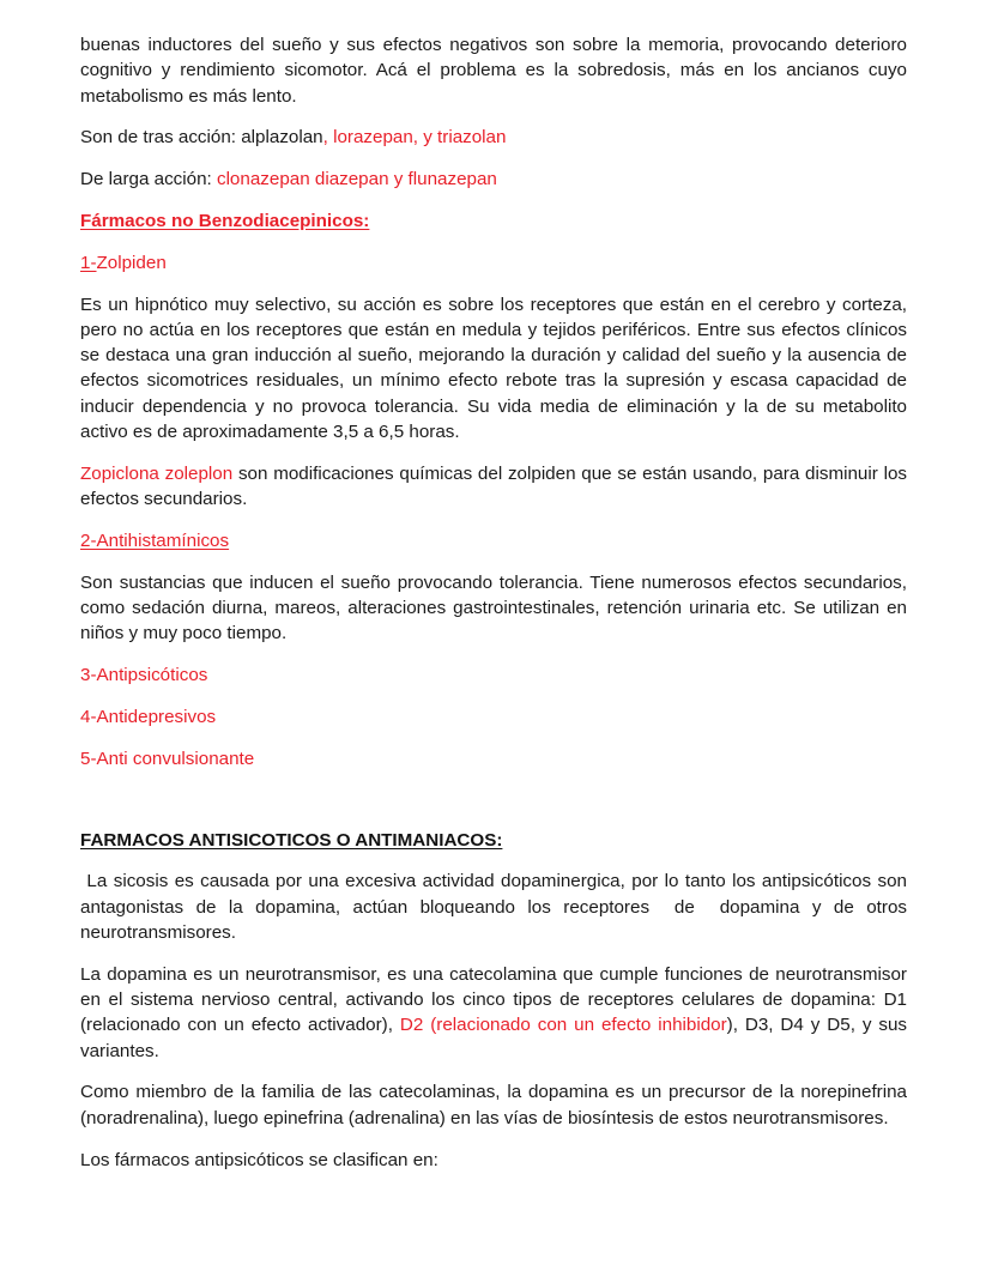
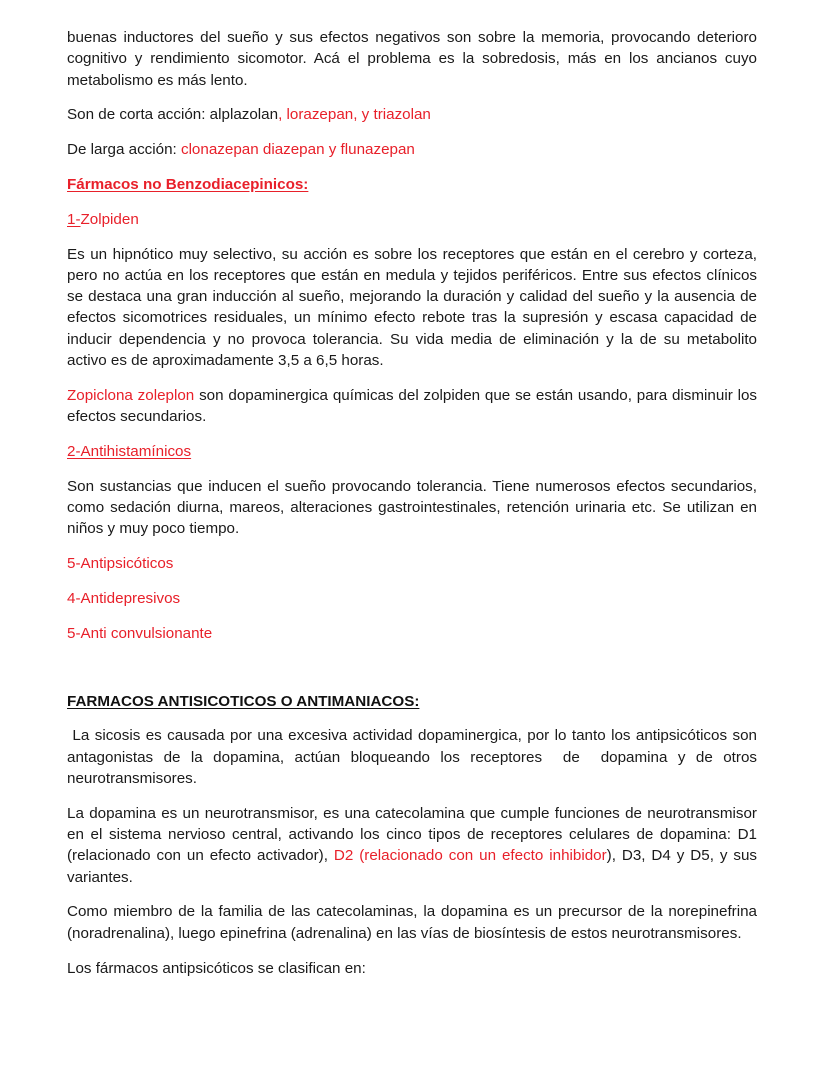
  buenas inductores del sueño y sus efectos negativos son sobre la memoria, provocando deterioro cognitivo y rendimiento sicomotor. Acá el problema es la sobredosis, más en los ancianos cuyo metabolismo es más lento.
- Son de tras acción: alplazolan, lorazepan, y triazolan
+ Son de corta acción: alplazolan, lorazepan, y triazolan
  De larga acción: clonazepan diazepan y flunazepan
  Fármacos no Benzodiacepinicos:
  1-Zolpiden
  Es un hipnótico muy selectivo, su acción es sobre los receptores que están en el cerebro y corteza, pero no actúa en los receptores que están en medula y tejidos periféricos. Entre sus efectos clínicos se destaca una gran inducción al sueño, mejorando la duración y calidad del sueño y la ausencia de efectos sicomotrices residuales, un mínimo efecto rebote tras la supresión y escasa capacidad de inducir dependencia y no provoca tolerancia. Su vida media de eliminación y la de su metabolito activo es de aproximadamente 3,5 a 6,5 horas.
- Zopiclona zoleplon son modificaciones químicas del zolpiden que se están usando, para disminuir los efectos secundarios.
+ Zopiclona zoleplon son dopaminergica químicas del zolpiden que se están usando, para disminuir los efectos secundarios.
  2-Antihistamínicos
  Son sustancias que inducen el sueño provocando tolerancia. Tiene numerosos efectos secundarios, como sedación diurna, mareos, alteraciones gastrointestinales, retención urinaria etc. Se utilizan en niños y muy poco tiempo.
- 3-Antipsicóticos
+ 5-Antipsicóticos
  4-Antidepresivos
  5-Anti convulsionante
  FARMACOS ANTISICOTICOS O ANTIMANIACOS:
  La sicosis es causada por una excesiva actividad dopaminergica, por lo tanto los antipsicóticos son antagonistas de la dopamina, actúan bloqueando los receptores de dopamina y de otros neurotransmisores.
  La dopamina es un neurotransmisor, es una catecolamina que cumple funciones de neurotransmisor en el sistema nervioso central, activando los cinco tipos de receptores celulares de dopamina: D1 (relacionado con un efecto activador), D2 (relacionado con un efecto inhibidor), D3, D4 y D5, y sus variantes.
  Como miembro de la familia de las catecolaminas, la dopamina es un precursor de la norepinefrina (noradrenalina), luego epinefrina (adrenalina) en las vías de biosíntesis de estos neurotransmisores.
  Los fármacos antipsicóticos se clasifican en:
